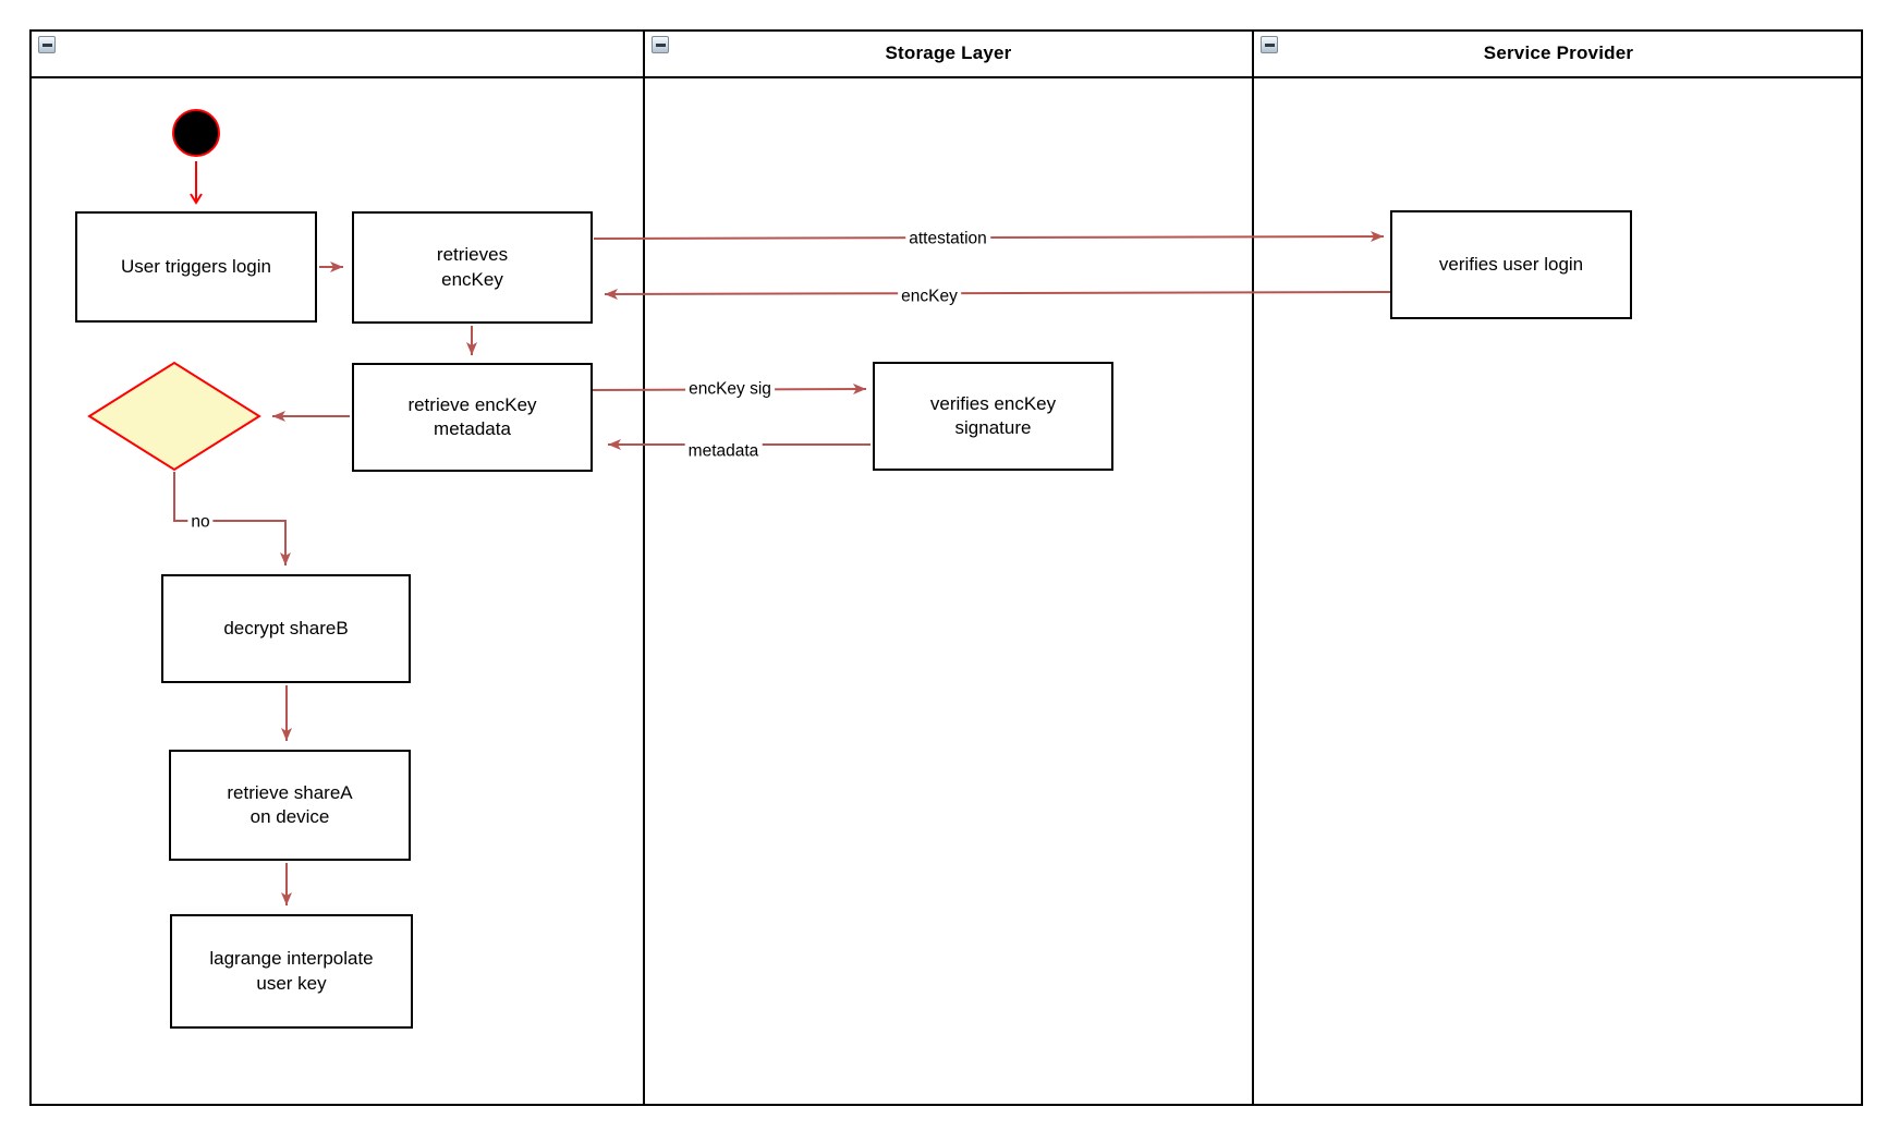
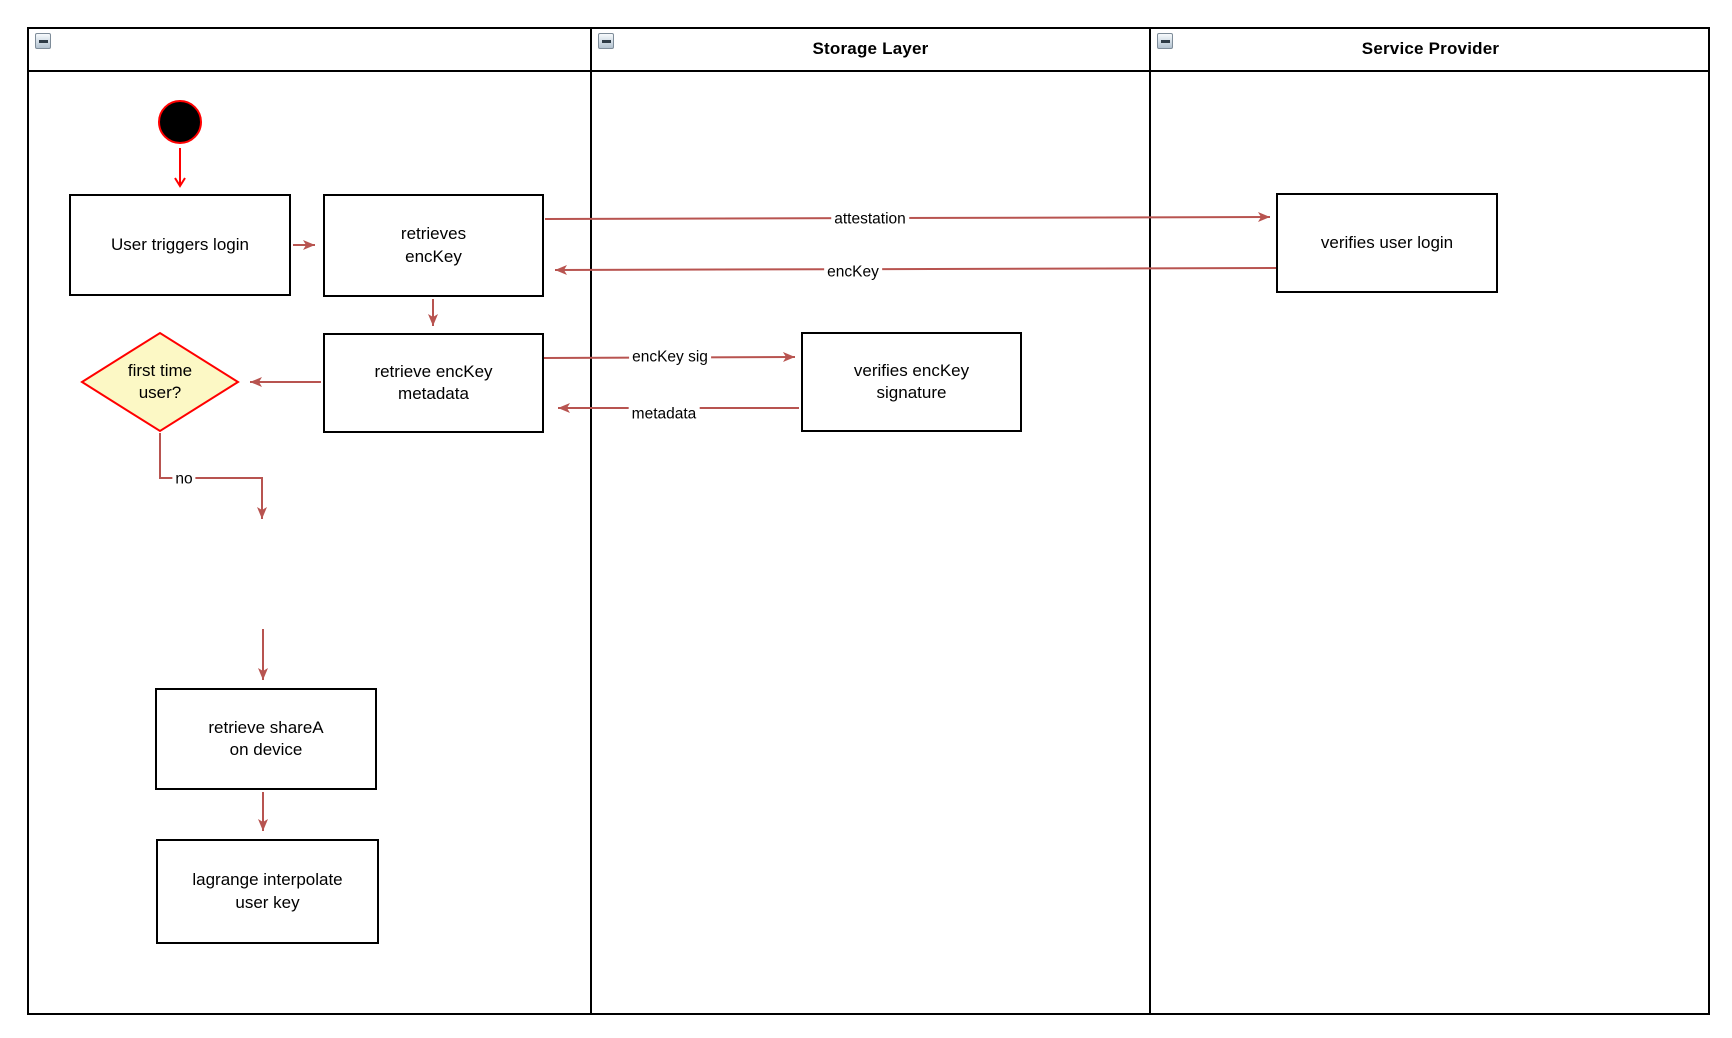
  Storage Layer
  Service Provider
  User triggers login
  retrieves
  encKey
  verifies user login
  retrieve encKey
  metadata
  verifies encKey
  signature
- decrypt shareB
  retrieve shareA
  on device
  lagrange interpolate
  user key
+ first time
+ user?
  attestation
  encKey
  encKey sig
  metadata
  no
